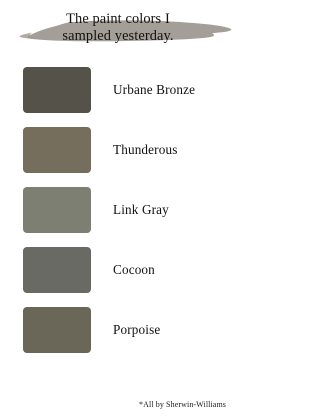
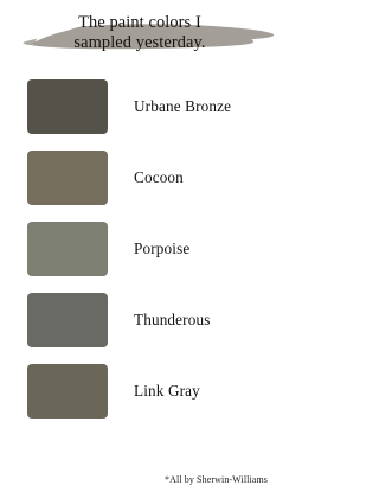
  The paint colors I
  sampled yesterday.
  Urbane Bronze
- Thunderous
+ Cocoon
- Link Gray
+ Porpoise
- Cocoon
+ Thunderous
- Porpoise
+ Link Gray
  *All by Sherwin-Williams
